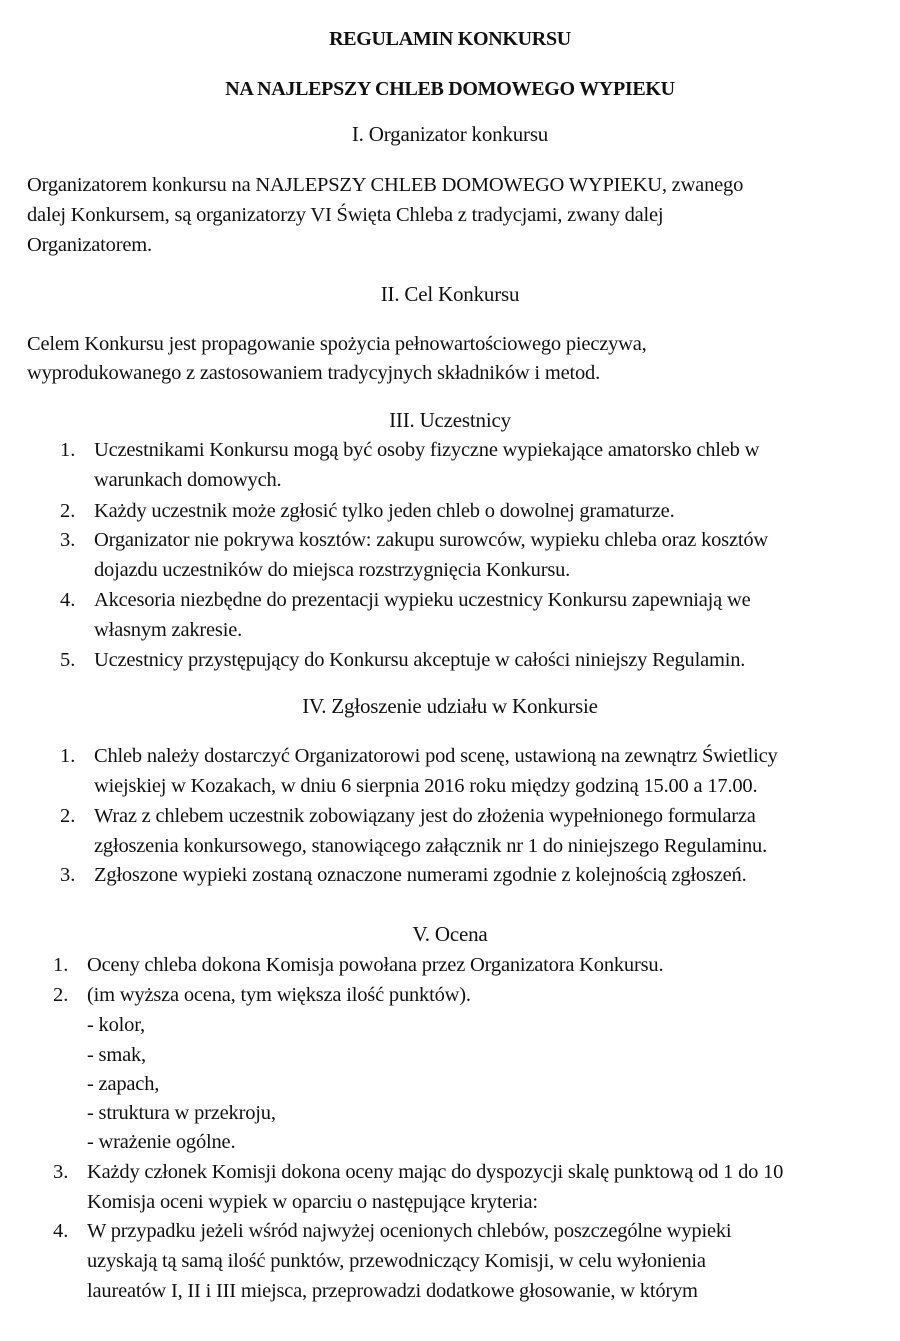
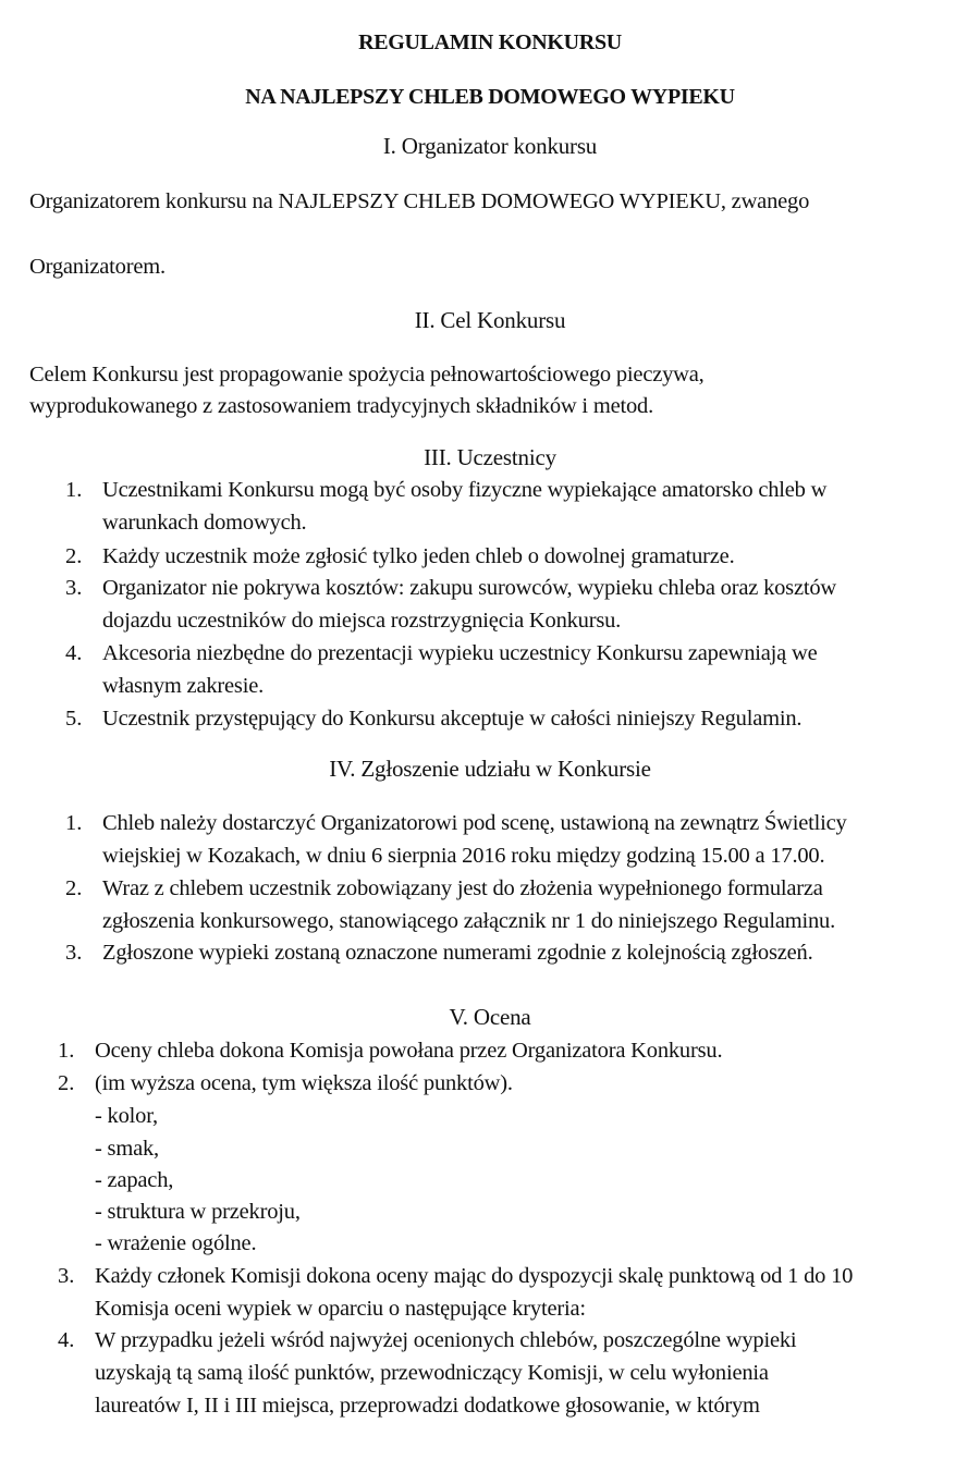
  REGULAMIN KONKURSU
  NA NAJLEPSZY CHLEB DOMOWEGO WYPIEKU
  I. Organizator konkursu
  Organizatorem konkursu na NAJLEPSZY CHLEB DOMOWEGO WYPIEKU, zwanego
- dalej Konkursem, są organizatorzy VI Święta Chleba z tradycjami, zwany dalej
  Organizatorem.
  II. Cel Konkursu
  Celem Konkursu jest propagowanie spożycia pełnowartościowego pieczywa,
  wyprodukowanego z zastosowaniem tradycyjnych składników i metod.
  III. Uczestnicy
  1.
  Uczestnikami Konkursu mogą być osoby fizyczne wypiekające amatorsko chleb w
  warunkach domowych.
  2.
  Każdy uczestnik może zgłosić tylko jeden chleb o dowolnej gramaturze.
  3.
  Organizator nie pokrywa kosztów: zakupu surowców, wypieku chleba oraz kosztów
  dojazdu uczestników do miejsca rozstrzygnięcia Konkursu.
  4.
  Akcesoria niezbędne do prezentacji wypieku uczestnicy Konkursu zapewniają we
  własnym zakresie.
  5.
- Uczestnicy przystępujący do Konkursu akceptuje w całości niniejszy Regulamin.
+ Uczestnik przystępujący do Konkursu akceptuje w całości niniejszy Regulamin.
  IV. Zgłoszenie udziału w Konkursie
  1.
  Chleb należy dostarczyć Organizatorowi pod scenę, ustawioną na zewnątrz Świetlicy
  wiejskiej w Kozakach, w dniu 6 sierpnia 2016 roku między godziną 15.00 a 17.00.
  2.
  Wraz z chlebem uczestnik zobowiązany jest do złożenia wypełnionego formularza
  zgłoszenia konkursowego, stanowiącego załącznik nr 1 do niniejszego Regulaminu.
  3.
  Zgłoszone wypieki zostaną oznaczone numerami zgodnie z kolejnością zgłoszeń.
  V. Ocena
  1.
  Oceny chleba dokona Komisja powołana przez Organizatora Konkursu.
  2.
  (im wyższa ocena, tym większa ilość punktów).
  - kolor,
  - smak,
  - zapach,
  - struktura w przekroju,
  - wrażenie ogólne.
  3.
  Każdy członek Komisji dokona oceny mając do dyspozycji skalę punktową od 1 do 10
  Komisja oceni wypiek w oparciu o następujące kryteria:
  4.
  W przypadku jeżeli wśród najwyżej ocenionych chlebów, poszczególne wypieki
  uzyskają tą samą ilość punktów, przewodniczący Komisji, w celu wyłonienia
  laureatów I, II i III miejsca, przeprowadzi dodatkowe głosowanie, w którym
